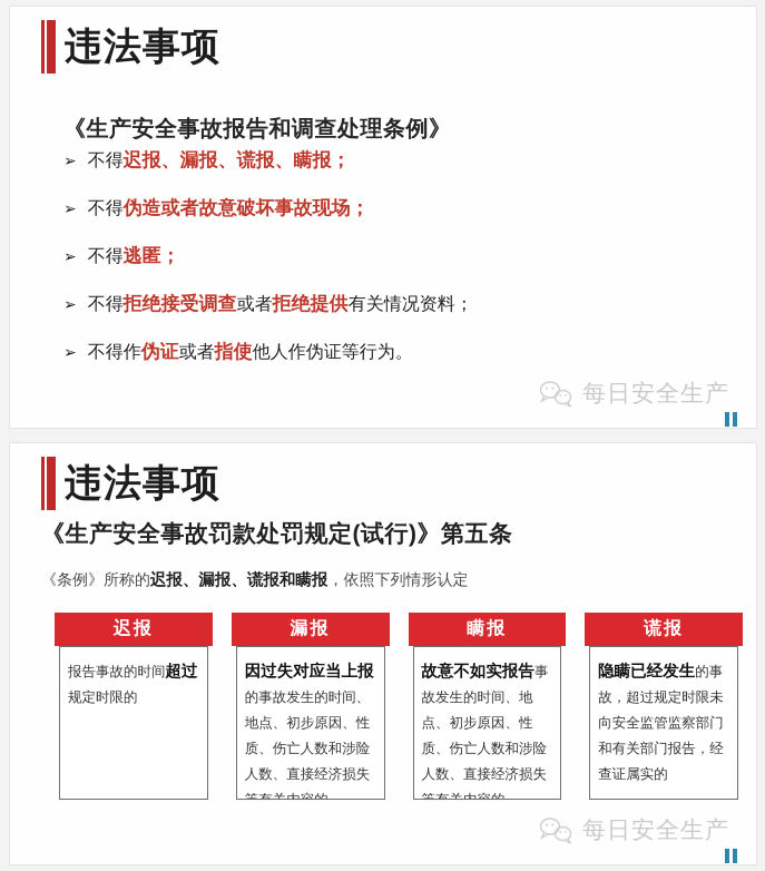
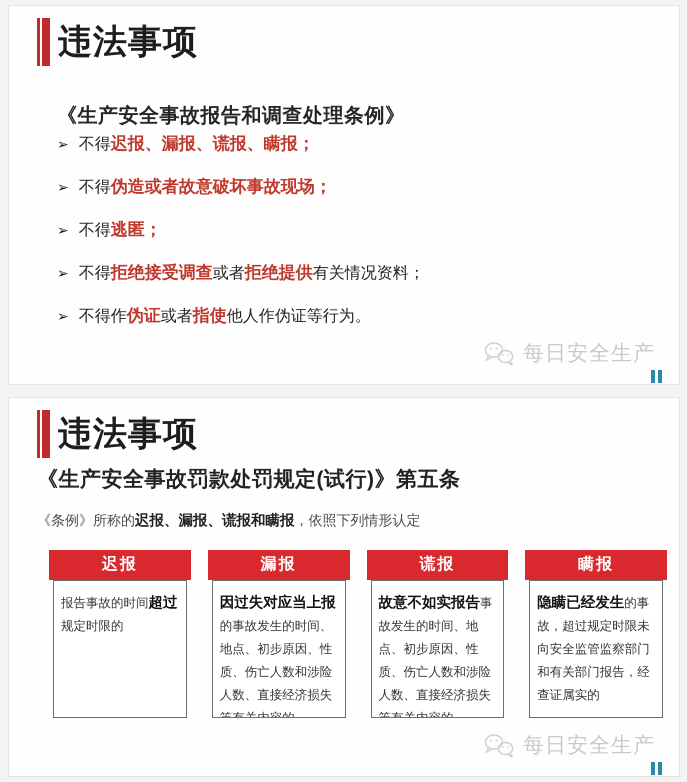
  违法事项
  《生产安全事故报告和调查处理条例》
  ➢ 不得迟报、漏报、谎报、瞒报；
  ➢ 不得伪造或者故意破坏事故现场；
  ➢ 不得逃匿；
  ➢ 不得拒绝接受调查或者拒绝提供有关情况资料；
  ➢ 不得作伪证或者指使他人作伪证等行为。
  每日安全生产
  违法事项
  《生产安全事故罚款处罚规定(试行)》第五条
  《条例》所称的迟报、漏报、谎报和瞒报，依照下列情形认定
  迟报
  报告事故的时间超过规定时限的
  漏报
  因过失对应当上报的事故发生的时间、地点、初步原因、性质、伤亡人数和涉险人数、直接经济损失
- 瞒报
+ 谎报
  故意不如实报告事故发生的时间、地点、初步原因、性质、伤亡人数和涉险人数、直接经济损失
- 谎报
+ 瞒报
  隐瞒已经发生的事故，超过规定时限未向安全监管监察部门和有关部门报告，经查证属实的
  每日安全生产
